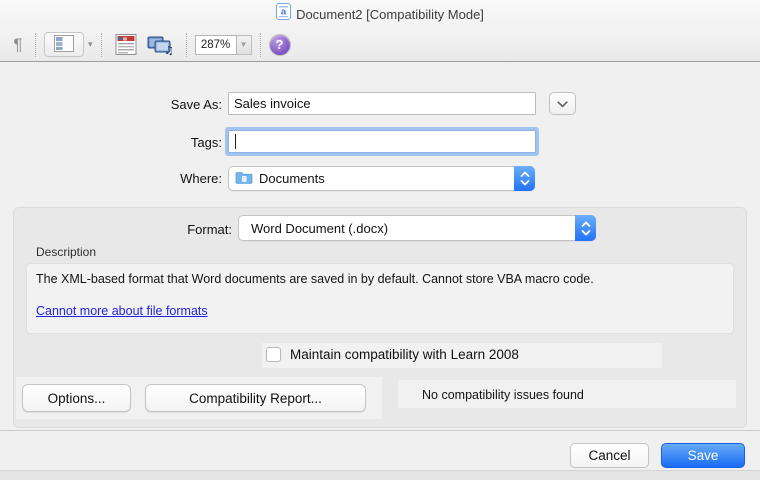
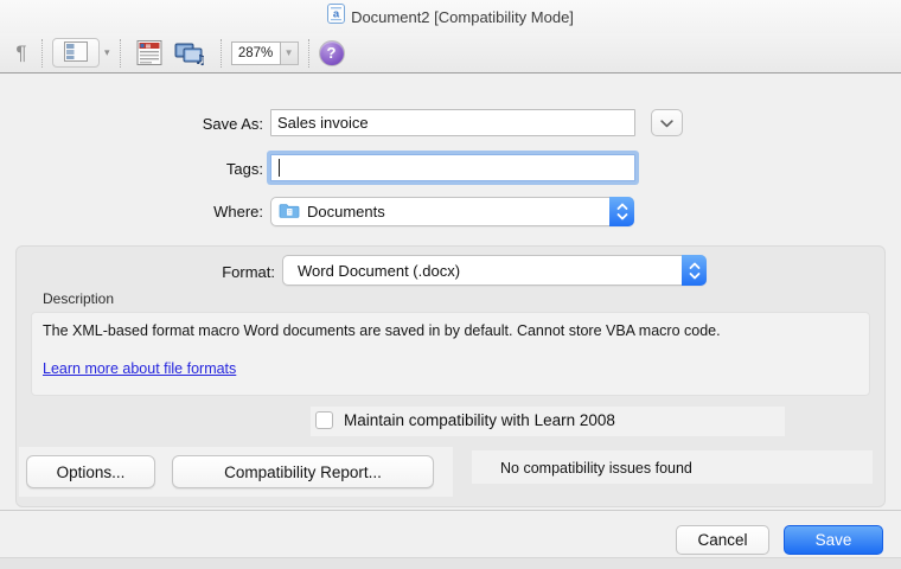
  a
  Document2 [Compatibility Mode]
  ¶
  ▾
  ♫
  287%
  ▼
  ?
  Save As:
  Sales invoice
  Tags:
  Where:
  Documents
  Format:
  Word Document (.docx)
  Description
- The XML-based format that Word documents are saved in by default. Cannot store VBA macro code.
+ The XML-based format macro Word documents are saved in by default. Cannot store VBA macro code.
- Cannot more about file formats
+ Learn more about file formats
  Maintain compatibility with Learn 2008
  Options...
  Compatibility Report...
  No compatibility issues found
  Cancel
  Save
